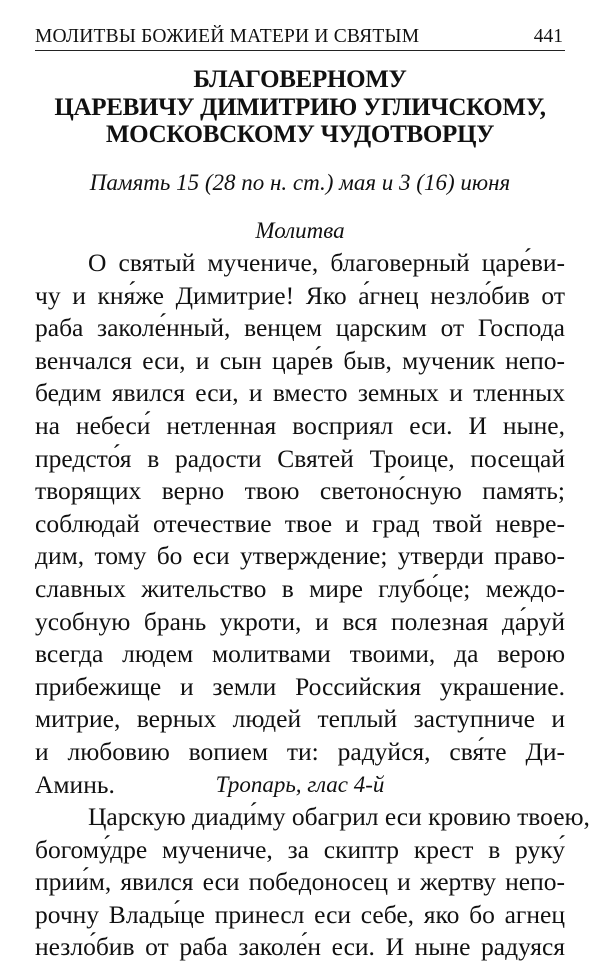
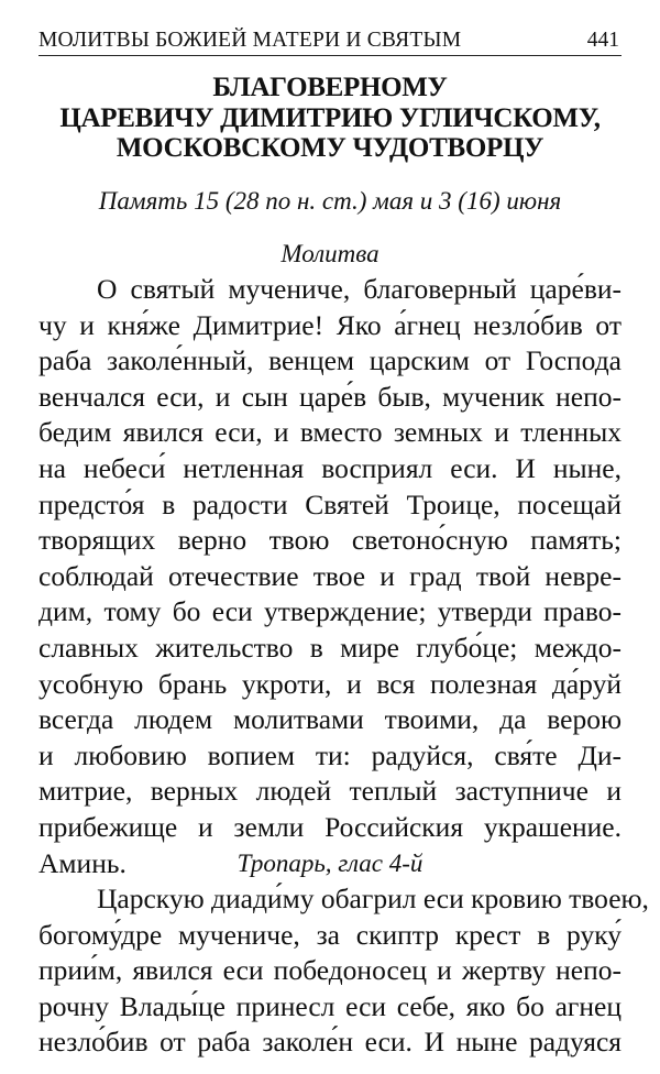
  МОЛИТВЫ БОЖИЕЙ МАТЕРИ И СВЯТЫМ
  441
  БЛАГОВЕРНОМУ
  ЦАРЕВИЧУ ДИМИТРИЮ УГЛИЧСКОМУ,
  МОСКОВСКОМУ ЧУДОТВОРЦУ
  Память 15 (28 по н. ст.) мая и 3 (16) июня
  Молитва
  О святый мучениче, благоверный царе́ви-
  чу и кня́же Димитрие! Яко а́гнец незло́бив от
  раба заколе́нный, венцем царским от Господа
  венчался еси, и сын царе́в быв, мученик непо-
  бедим явился еси, и вместо земных и тленных
  на небеси́ нетленная восприял еси. И ныне,
  предсто́я в радости Святей Троице, посещай
  творящих верно твою светоно́сную память;
  соблюдай отечествие твое и град твой невре-
  дим, тому бо еси утверждение; утверди право-
  славных жительство в мире глубо́це; междо-
  усобную брань укроти, и вся полезная да́руй
  всегда людем молитвами твоими, да верою
- прибежище и земли Российския украшение.
+ и любовию вопием ти: радуйся, свя́те Ди-
  митрие, верных людей теплый заступниче и
- и любовию вопием ти: радуйся, свя́те Ди-
+ прибежище и земли Российския украшение.
  Аминь.
  Тропарь, глас 4-й
  Царскую диади́му обагрил еси кровию твоею,
  богому́дре мучениче, за скиптр крест в руку́
  прии́м, явился еси победоносец и жертву непо-
  рочну Влады́це принесл еси себе, яко бо агнец
  незло́бив от раба заколе́н еси. И ныне радуяся
